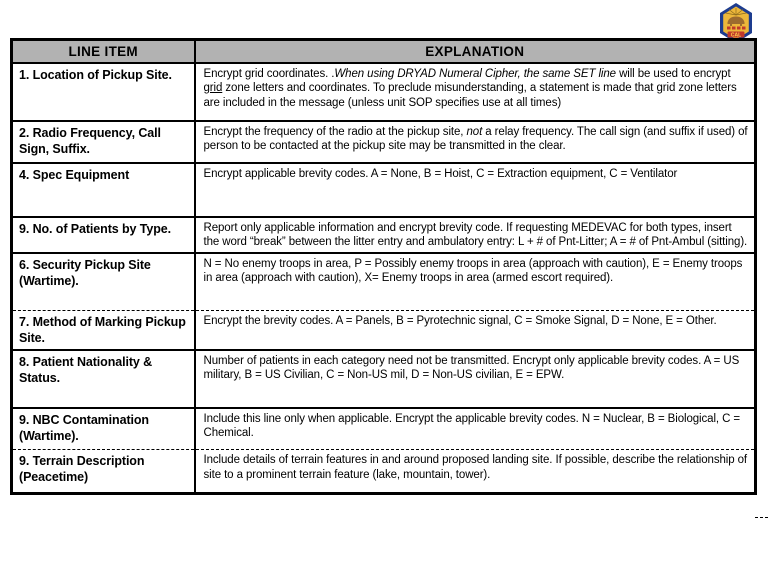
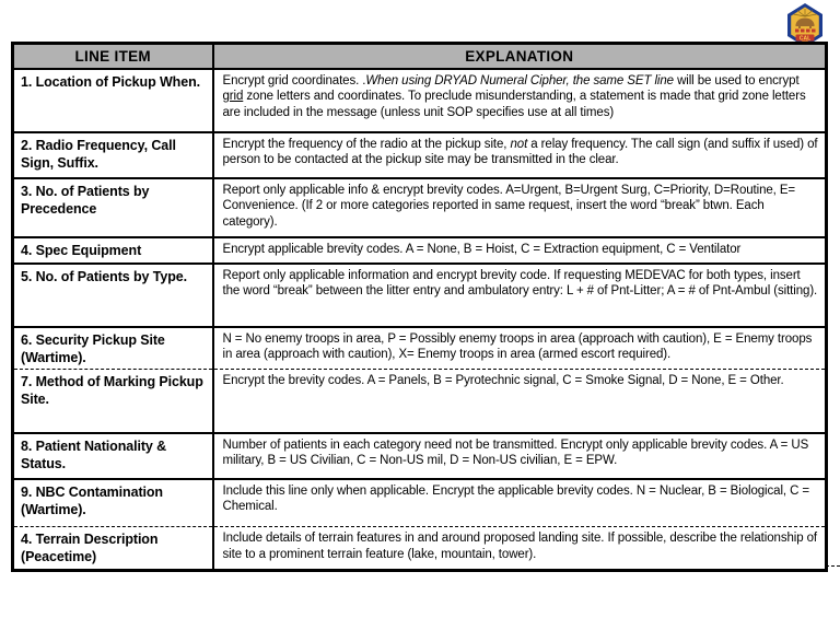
  LINE ITEM	EXPLANATION
- 1. Location of Pickup Site.	Encrypt grid coordinates. .When using DRYAD Numeral Cipher, the same SET line will be used to encrypt grid zone letters and coordinates. To preclude misunderstanding, a statement is made that grid zone letters are included in the message (unless unit SOP specifies use at all times)
+ 1. Location of Pickup When.	Encrypt grid coordinates. .When using DRYAD Numeral Cipher, the same SET line will be used to encrypt grid zone letters and coordinates. To preclude misunderstanding, a statement is made that grid zone letters are included in the message (unless unit SOP specifies use at all times)
  2. Radio Frequency, Call Sign, Suffix.	Encrypt the frequency of the radio at the pickup site, not a relay frequency. The call sign (and suffix if used) of person to be contacted at the pickup site may be transmitted in the clear.
+ 3. No. of Patients by Precedence	Report only applicable info & encrypt brevity codes. A=Urgent, B=Urgent Surg, C=Priority, D=Routine, E= Convenience. (If 2 or more categories reported in same request, insert the word “break” btwn. Each category).
  4. Spec Equipment	Encrypt applicable brevity codes. A = None, B = Hoist, C = Extraction equipment, C = Ventilator
- 9. No. of Patients by Type.	Report only applicable information and encrypt brevity code. If requesting MEDEVAC for both types, insert the word “break” between the litter entry and ambulatory entry: L + # of Pnt-Litter; A = # of Pnt-Ambul (sitting).
+ 5. No. of Patients by Type.	Report only applicable information and encrypt brevity code. If requesting MEDEVAC for both types, insert the word “break” between the litter entry and ambulatory entry: L + # of Pnt-Litter; A = # of Pnt-Ambul (sitting).
  6. Security Pickup Site (Wartime).	N = No enemy troops in area, P = Possibly enemy troops in area (approach with caution), E = Enemy troops in area (approach with caution), X= Enemy troops in area (armed escort required).
  7. Method of Marking Pickup Site.	Encrypt the brevity codes. A = Panels, B = Pyrotechnic signal, C = Smoke Signal, D = None, E = Other.
  8. Patient Nationality & Status.	Number of patients in each category need not be transmitted. Encrypt only applicable brevity codes. A = US military, B = US Civilian, C = Non-US mil, D = Non-US civilian, E = EPW.
  9. NBC Contamination (Wartime).	Include this line only when applicable. Encrypt the applicable brevity codes. N = Nuclear, B = Biological, C = Chemical.
- 9. Terrain Description (Peacetime)	Include details of terrain features in and around proposed landing site. If possible, describe the relationship of site to a prominent terrain feature (lake, mountain, tower).
+ 4. Terrain Description (Peacetime)	Include details of terrain features in and around proposed landing site. If possible, describe the relationship of site to a prominent terrain feature (lake, mountain, tower).
